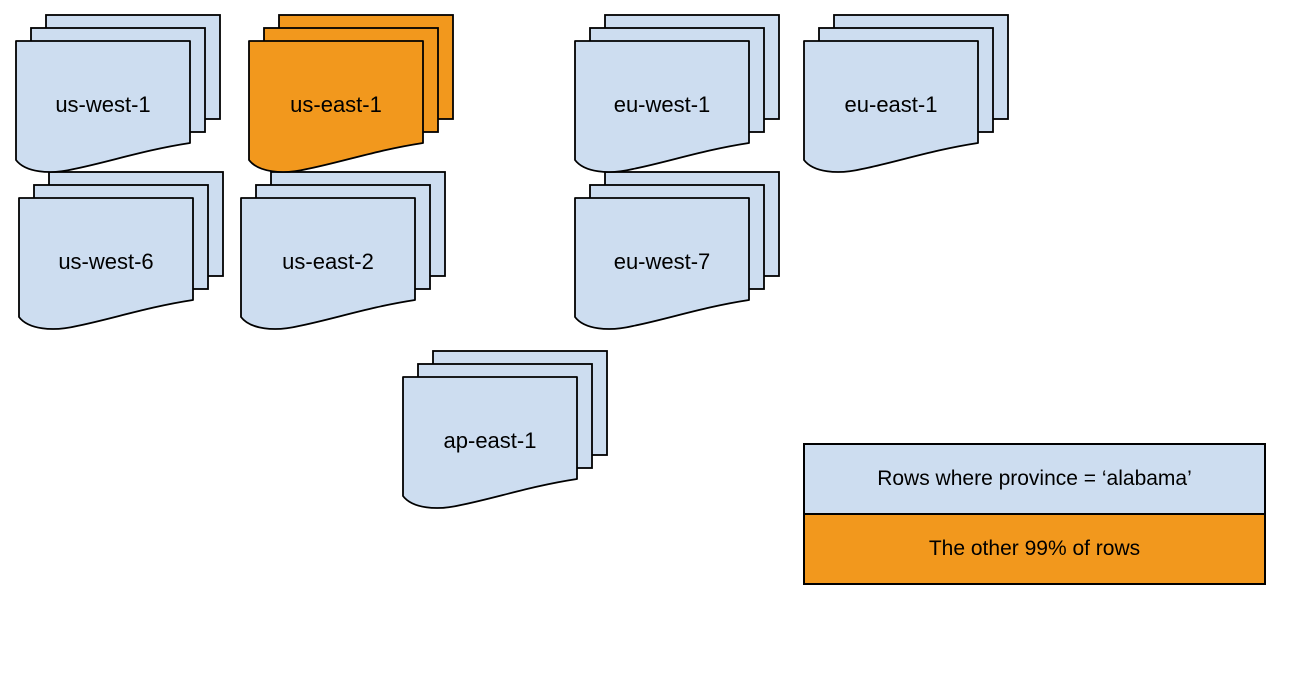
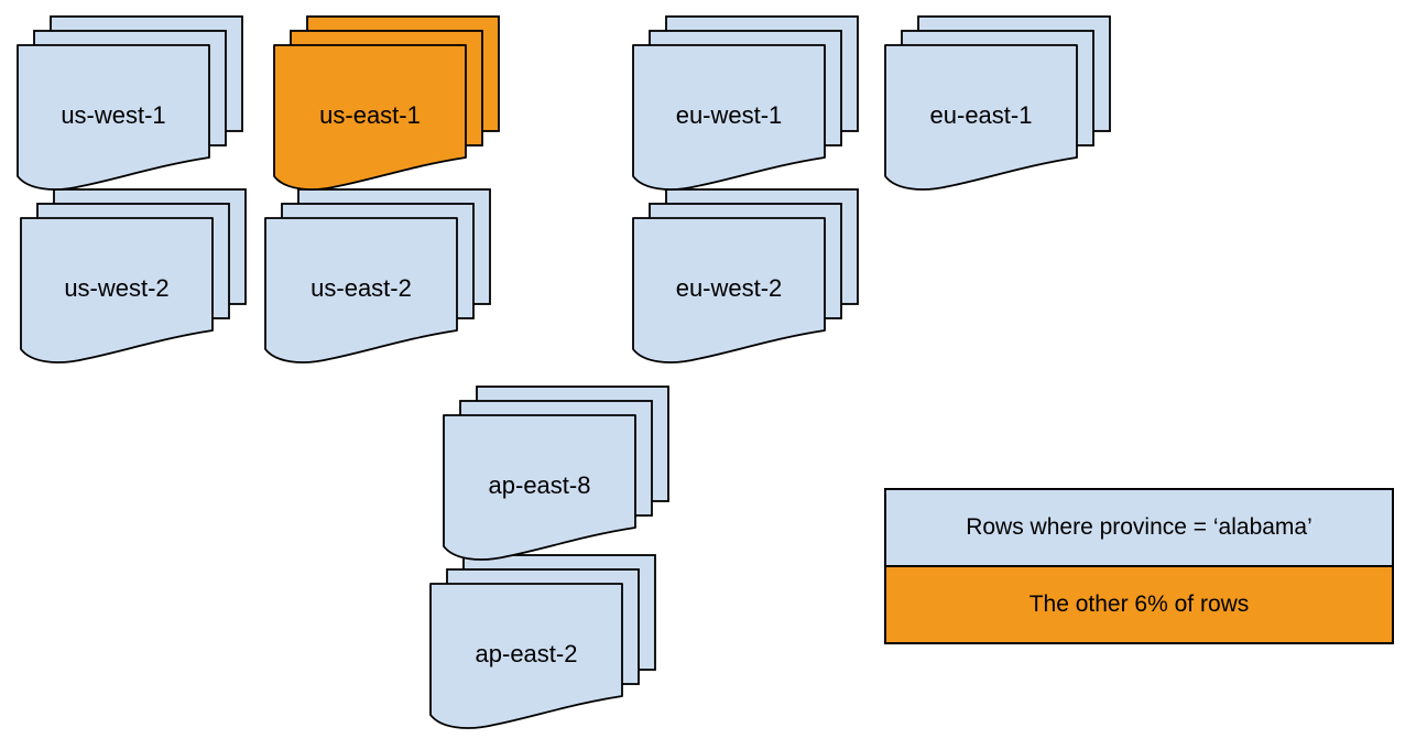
  Rows where province = ‘alabama’
- The other 99% of rows
+ The other 6% of rows
  us-west-1
  us-east-1
  eu-west-1
  eu-east-1
- us-west-6
+ us-west-2
  us-east-2
- eu-west-7
+ eu-west-2
- ap-east-1
+ ap-east-8
+ ap-east-2
